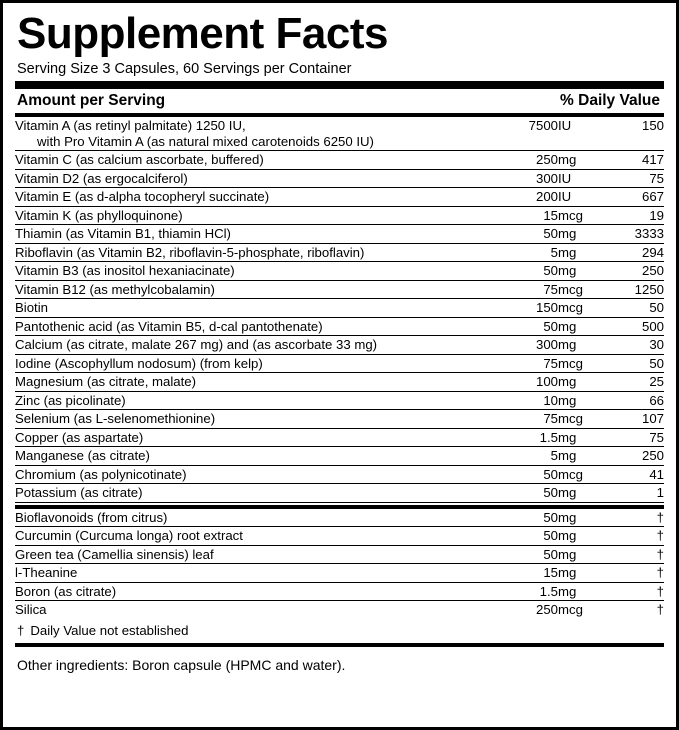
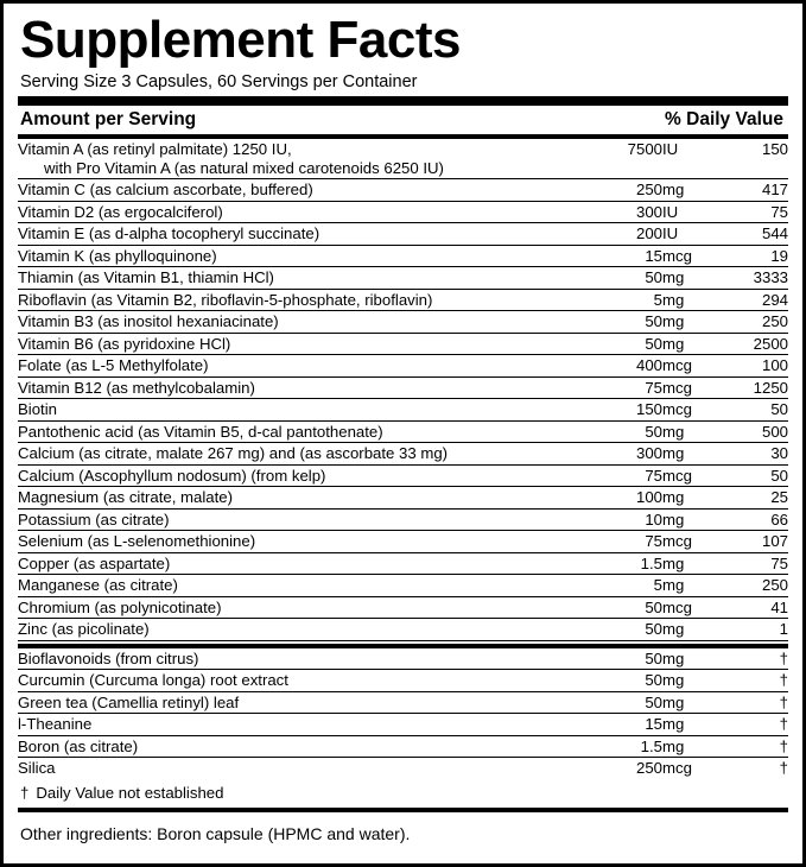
  Supplement Facts
  Serving Size 3 Capsules, 60 Servings per Container
  Amount per Serving
  % Daily Value
  Vitamin A (as retinyl palmitate) 1250 IU,with Pro Vitamin A (as natural mixed carotenoids 6250 IU)	7500	IU	150
  Vitamin C (as calcium ascorbate, buffered)	250	mg	417
  Vitamin D2 (as ergocalciferol)	300	IU	75
- Vitamin E (as d-alpha tocopheryl succinate)	200	IU	667
+ Vitamin E (as d-alpha tocopheryl succinate)	200	IU	544
  Vitamin K (as phylloquinone)	15	mcg	19
  Thiamin (as Vitamin B1, thiamin HCl)	50	mg	3333
  Riboflavin (as Vitamin B2, riboflavin-5-phosphate, riboflavin)	5	mg	294
  Vitamin B3 (as inositol hexaniacinate)	50	mg	250
+ Vitamin B6 (as pyridoxine HCl)	50	mg	2500
+ Folate (as L-5 Methylfolate)	400	mcg	100
  Vitamin B12 (as methylcobalamin)	75	mcg	1250
  Biotin	150	mcg	50
  Pantothenic acid (as Vitamin B5, d-cal pantothenate)	50	mg	500
  Calcium (as citrate, malate 267 mg) and (as ascorbate 33 mg)	300	mg	30
- Iodine (Ascophyllum nodosum) (from kelp)	75	mcg	50
+ Calcium (Ascophyllum nodosum) (from kelp)	75	mcg	50
  Magnesium (as citrate, malate)	100	mg	25
- Zinc (as picolinate)	10	mg	66
+ Potassium (as citrate)	10	mg	66
  Selenium (as L-selenomethionine)	75	mcg	107
  Copper (as aspartate)	1.5	mg	75
  Manganese (as citrate)	5	mg	250
  Chromium (as polynicotinate)	50	mcg	41
- Potassium (as citrate)	50	mg	1
+ Zinc (as picolinate)	50	mg	1
  Bioflavonoids (from citrus)	50	mg	†
  Curcumin (Curcuma longa) root extract	50	mg	†
- Green tea (Camellia sinensis) leaf	50	mg	†
+ Green tea (Camellia retinyl) leaf	50	mg	†
  l-Theanine	15	mg	†
  Boron (as citrate)	1.5	mg	†
  Silica	250	mcg	†
  † Daily Value not established
  Other ingredients: Boron capsule (HPMC and water).
